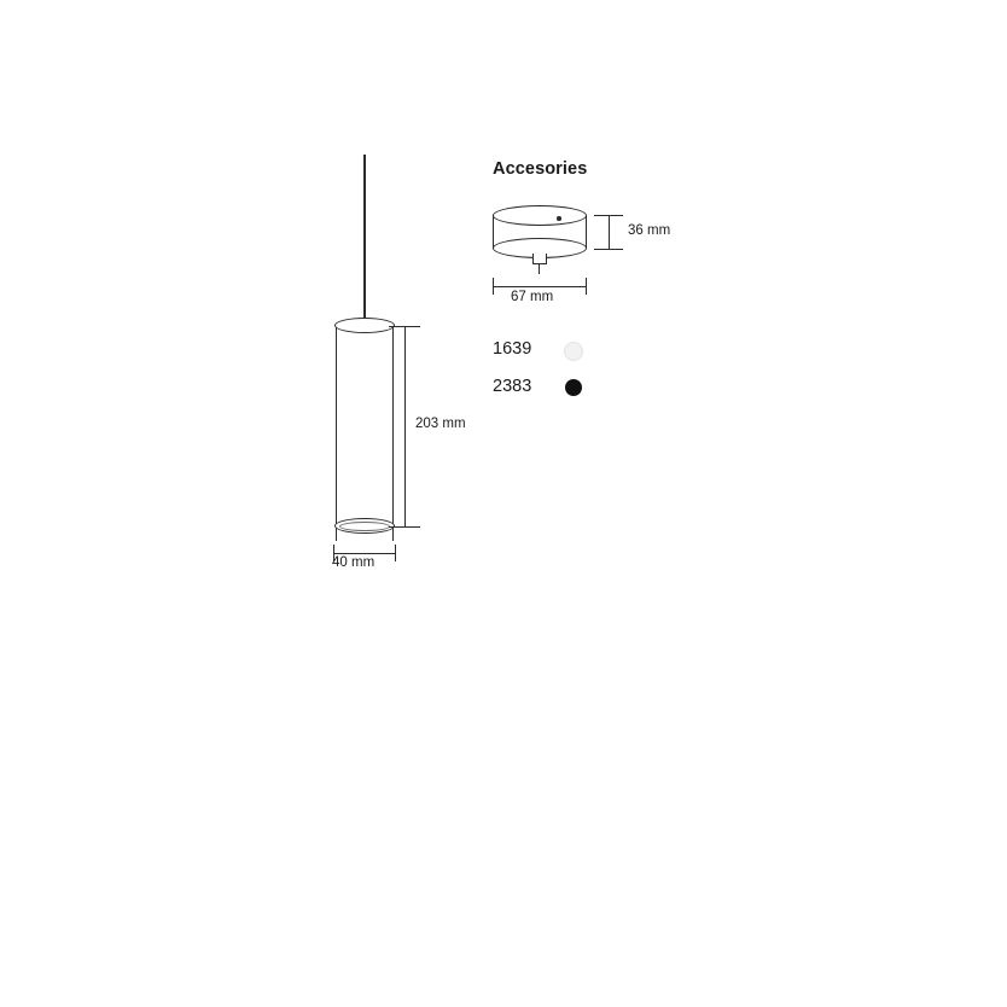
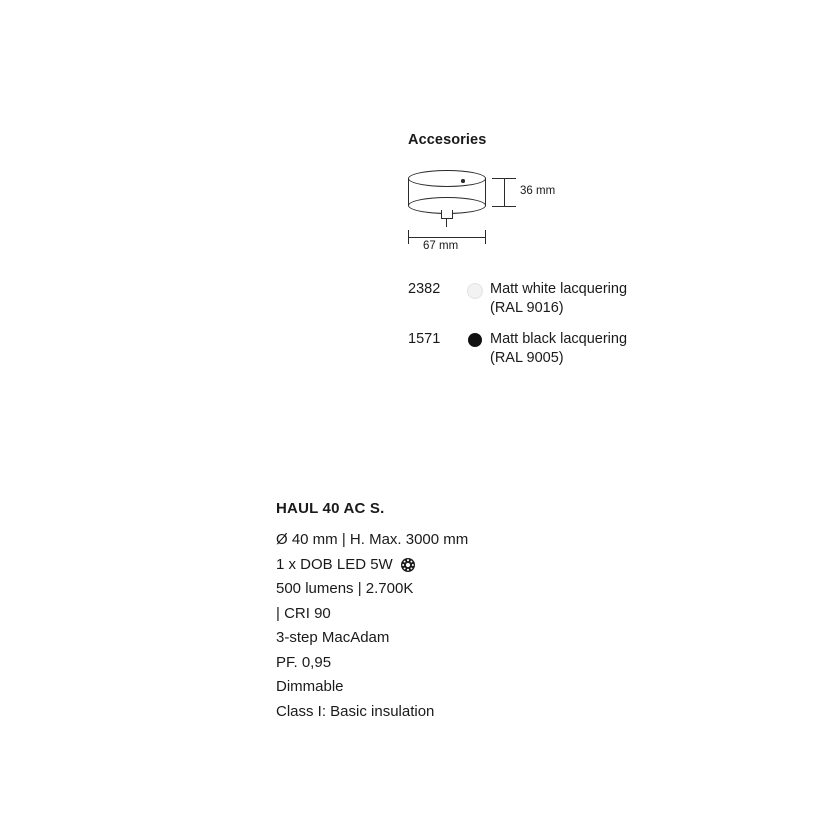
- 203 mm
- 40 mm
  Accesories
  36 mm
  67 mm
- 1639
+ 2382
+ Matt white lacquering (RAL 9016)
- 2383
+ 1571
+ Matt black lacquering (RAL 9005)
+ HAUL 40 AC S.
+ Ø 40 mm | H. Max. 3000 mm
+ 1 x DOB LED 5W
+ 500 lumens | 2.700K
+ | CRI 90
+ 3-step MacAdam
+ PF. 0,95
+ Dimmable
+ Class I: Basic insulation
